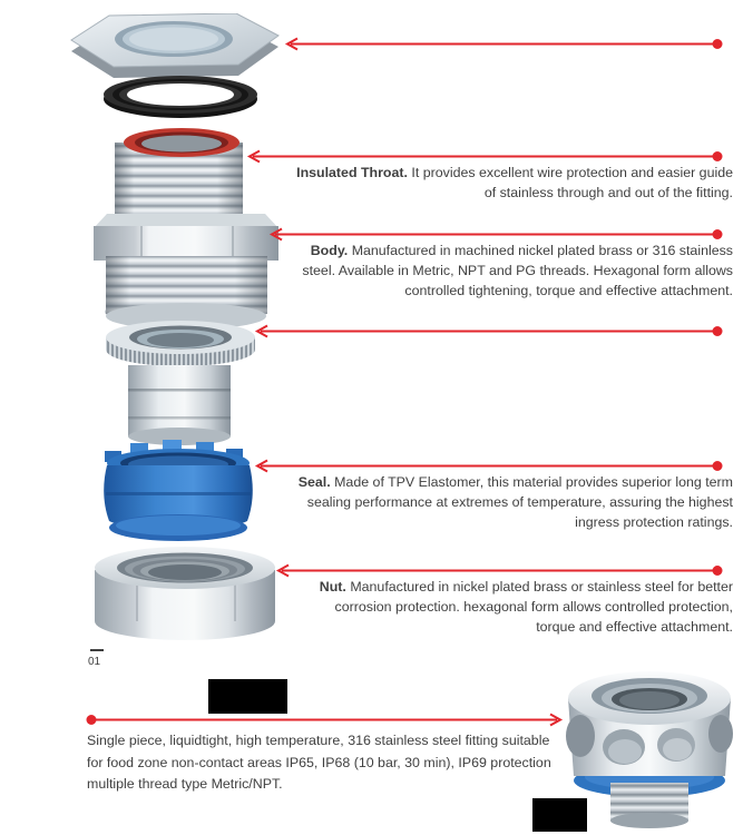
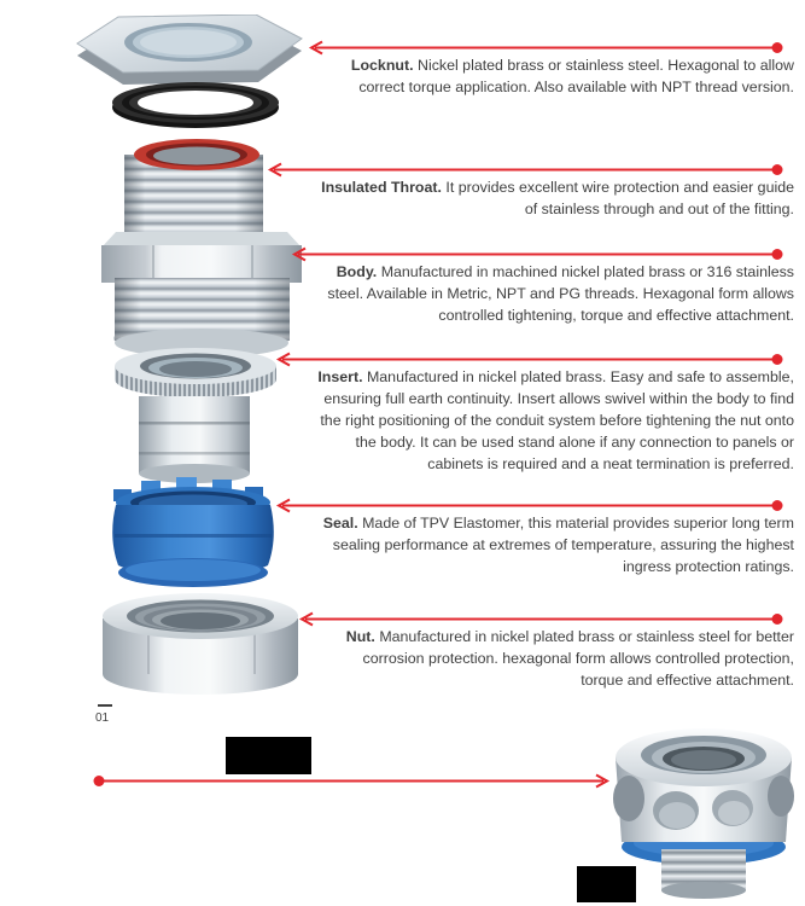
  01
+ Locknut. Nickel plated brass or stainless steel. Hexagonal to allow correct torque application. Also available with NPT thread version.
  Insulated Throat. It provides excellent wire protection and easier guide of stainless through and out of the fitting.
  Body. Manufactured in machined nickel plated brass or 316 stainless steel. Available in Metric, NPT and PG threads. Hexagonal form allows controlled tightening, torque and effective attachment.
+ Insert. Manufactured in nickel plated brass. Easy and safe to assemble, ensuring full earth continuity. Insert allows swivel within the body to find the right positioning of the conduit system before tightening the nut onto the body. It can be used stand alone if any connection to panels or cabinets is required and a neat termination is preferred.
  Seal. Made of TPV Elastomer, this material provides superior long term sealing performance at extremes of temperature, assuring the highest ingress protection ratings.
  Nut. Manufactured in nickel plated brass or stainless steel for better corrosion protection. hexagonal form allows controlled protection, torque and effective attachment.
- Single piece, liquidtight, high temperature, 316 stainless steel fitting suitable for food zone non-contact areas IP65, IP68 (10 bar, 30 min), IP69 protection multiple thread type Metric/NPT.
